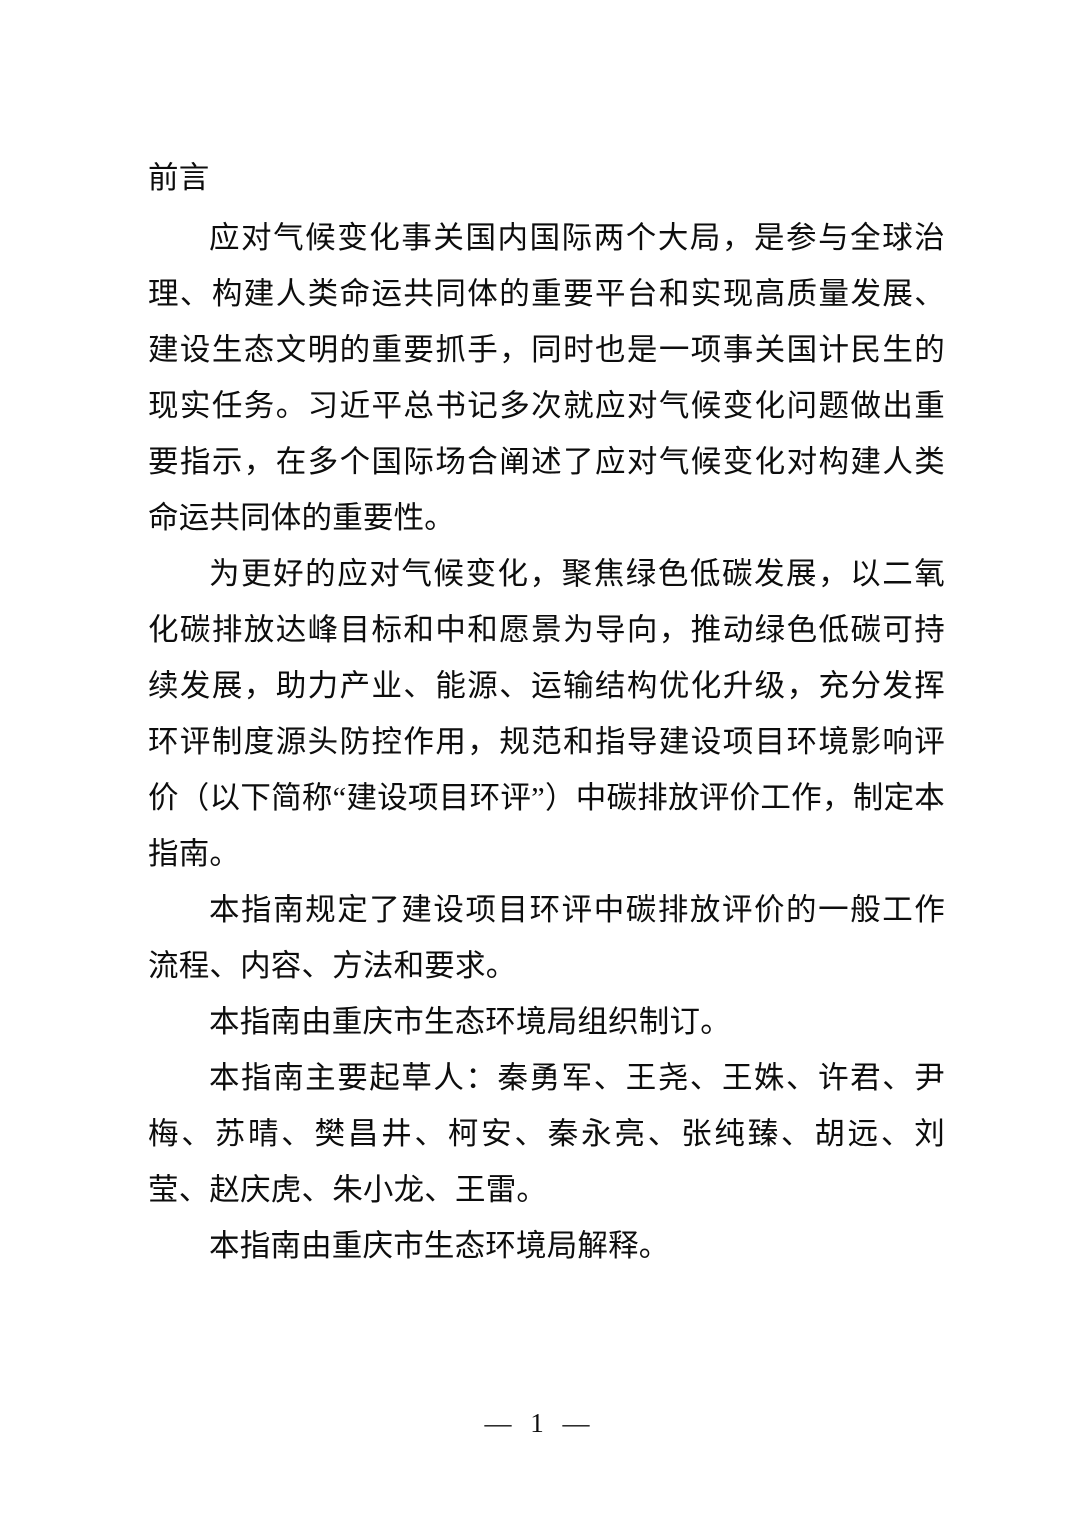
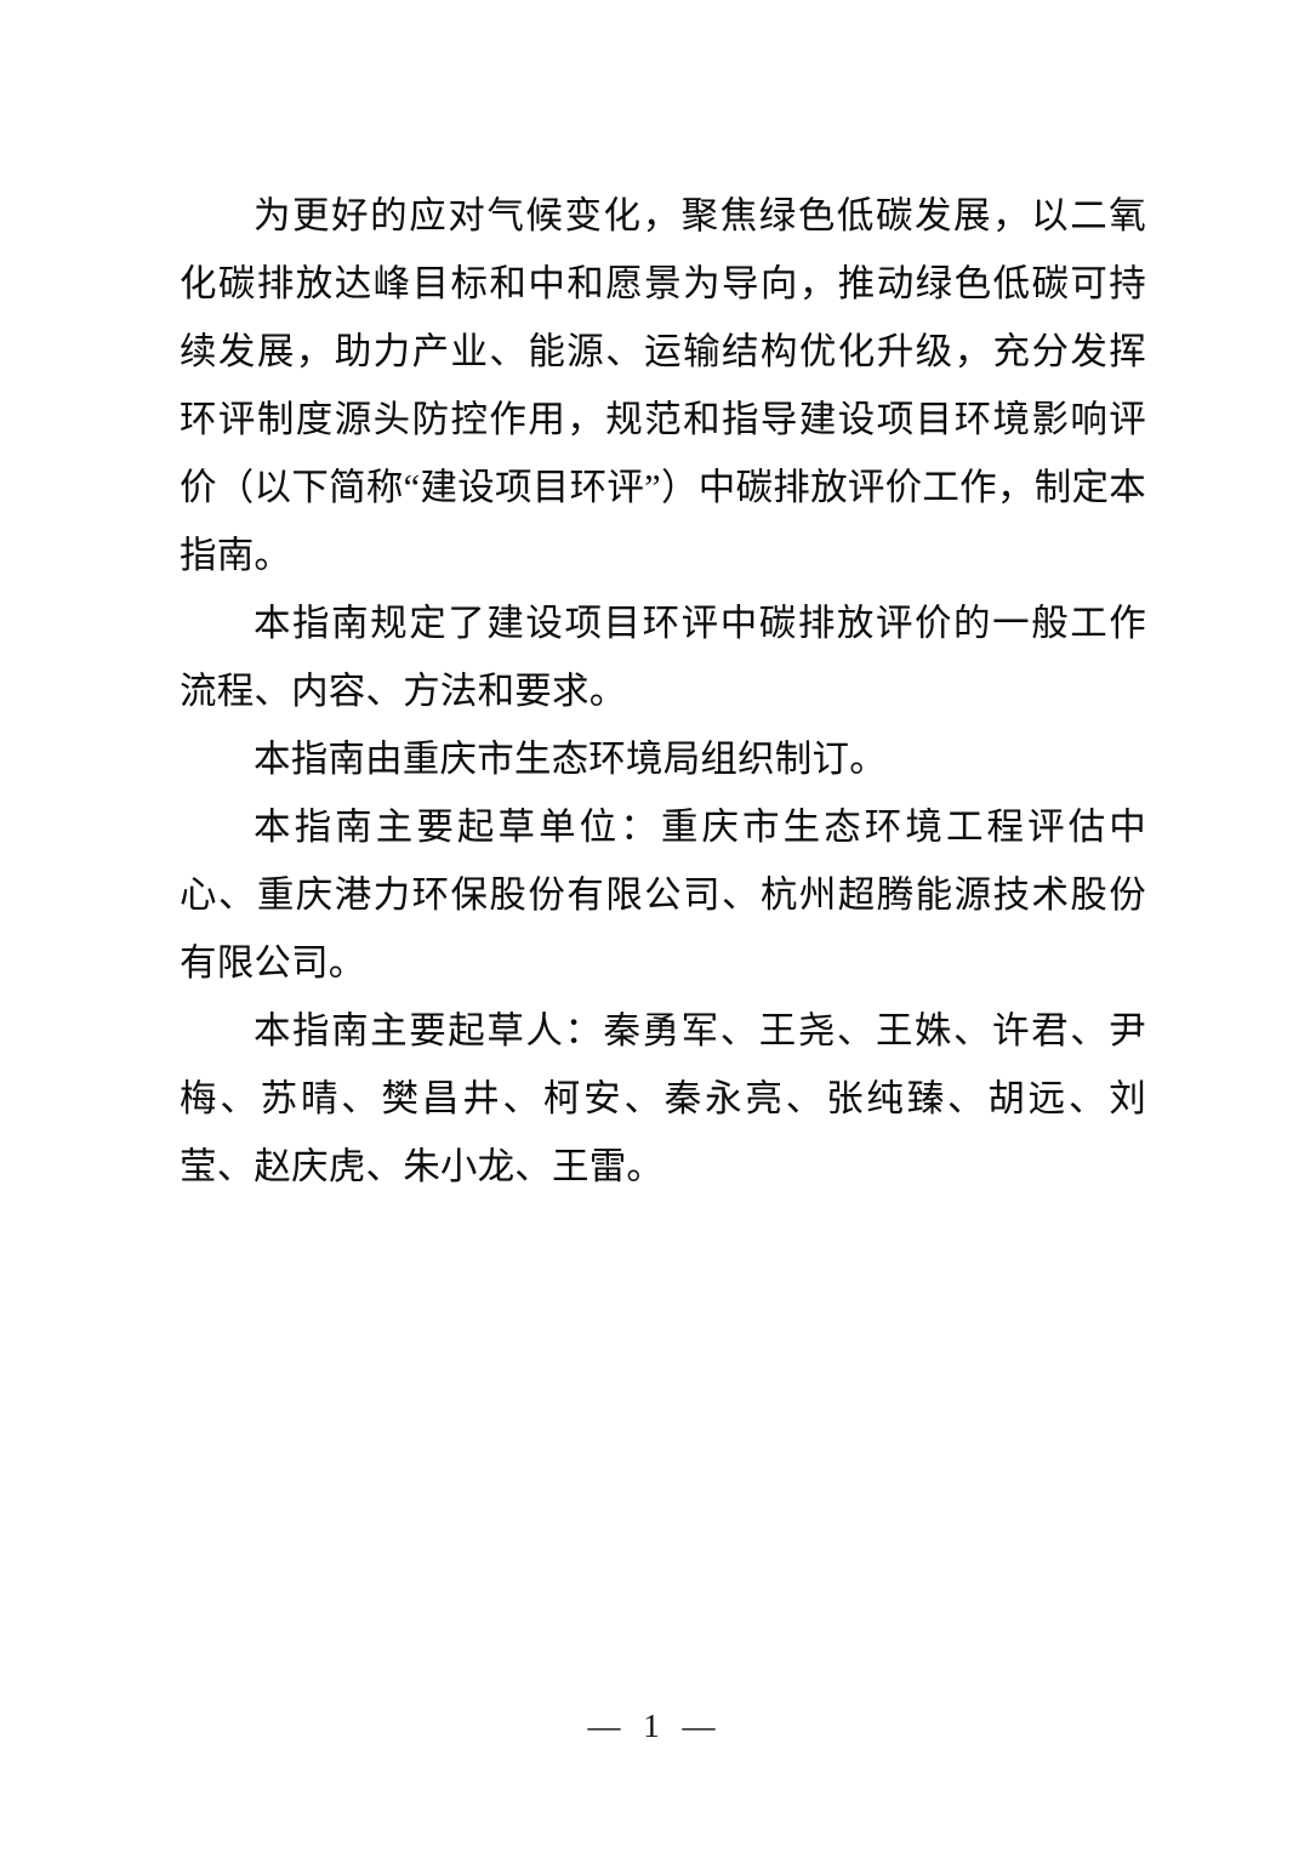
- 前言
- 应对气候变化事关国内国际两个大局，是参与全球治理、构建人类命运共同体的重要平台和实现高质量发展、建设生态文明的重要抓手，同时也是一项事关国计民生的现实任务。习近平总书记多次就应对气候变化问题做出重要指示，在多个国际场合阐述了应对气候变化对构建人类命运共同体的重要性。
  为更好的应对气候变化，聚焦绿色低碳发展，以二氧化碳排放达峰目标和中和愿景为导向，推动绿色低碳可持续发展，助力产业、能源、运输结构优化升级，充分发挥环评制度源头防控作用，规范和指导建设项目环境影响评价（以下简称“建设项目环评”）中碳排放评价工作，制定本指南。
  本指南规定了建设项目环评中碳排放评价的一般工作流程、内容、方法和要求。
  本指南由重庆市生态环境局组织制订。
+ 本指南主要起草单位：重庆市生态环境工程评估中心、重庆港力环保股份有限公司、杭州超腾能源技术股份有限公司。
  本指南主要起草人：秦勇军、王尧、王姝、许君、尹梅、苏晴、樊昌井、柯安、秦永亮、张纯臻、胡远、刘莹、赵庆虎、朱小龙、王雷。
- 本指南由重庆市生态环境局解释。
  — 1 —
